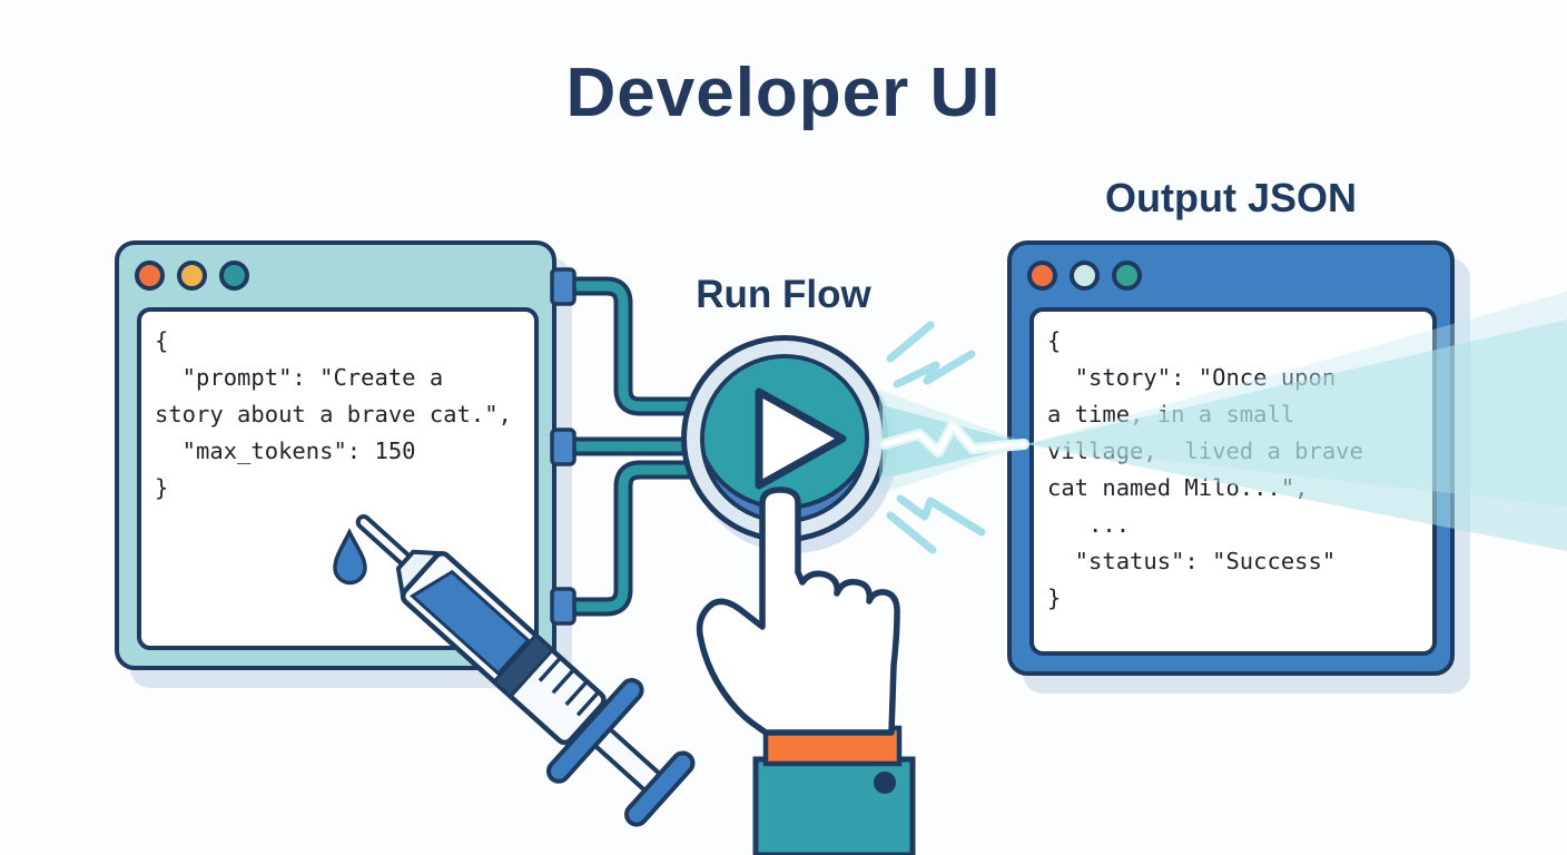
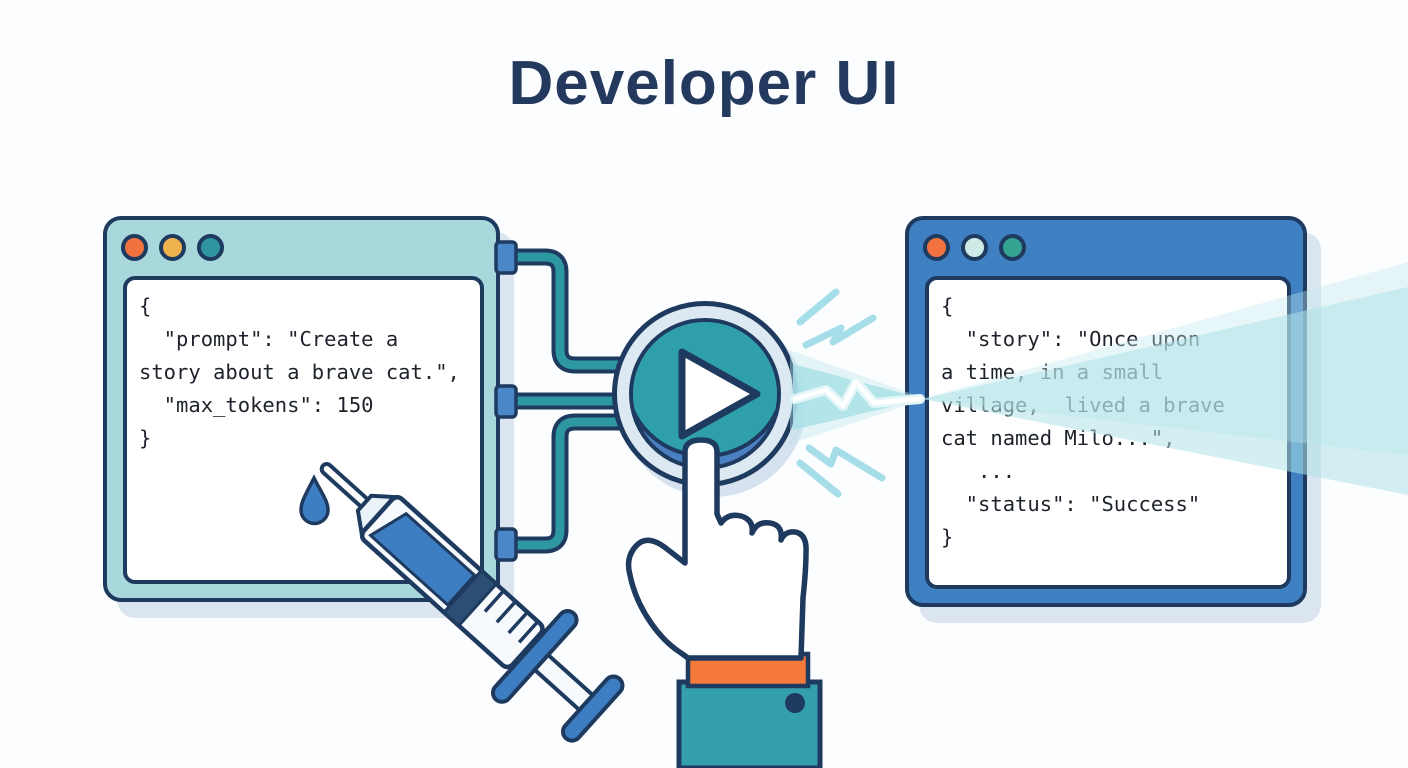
  Developer UI
- Run Flow
- Output JSON
  {
  "prompt": "Create a
  story about a brave cat.",
  "max_tokens": 150
  }
  {
  "story": "Once upon
  a time, in a small
  village, lived a brave
  cat named Milo...",
  ...
  "status": "Success"
  }
